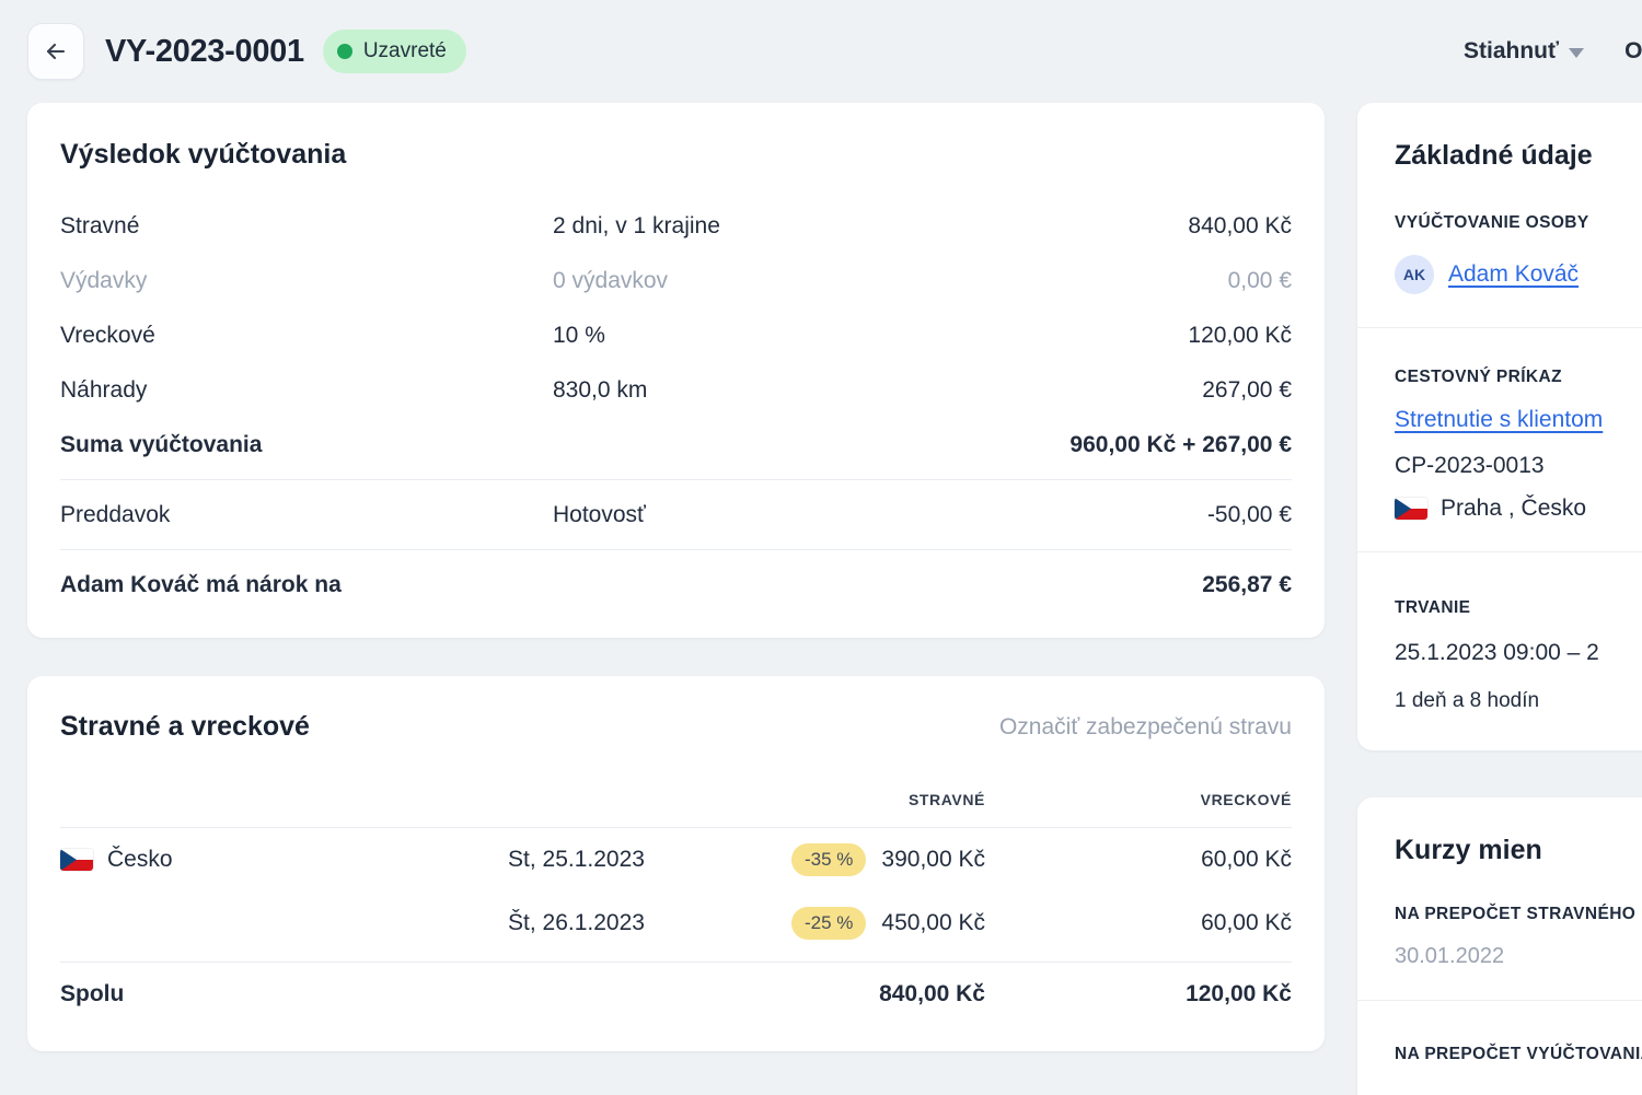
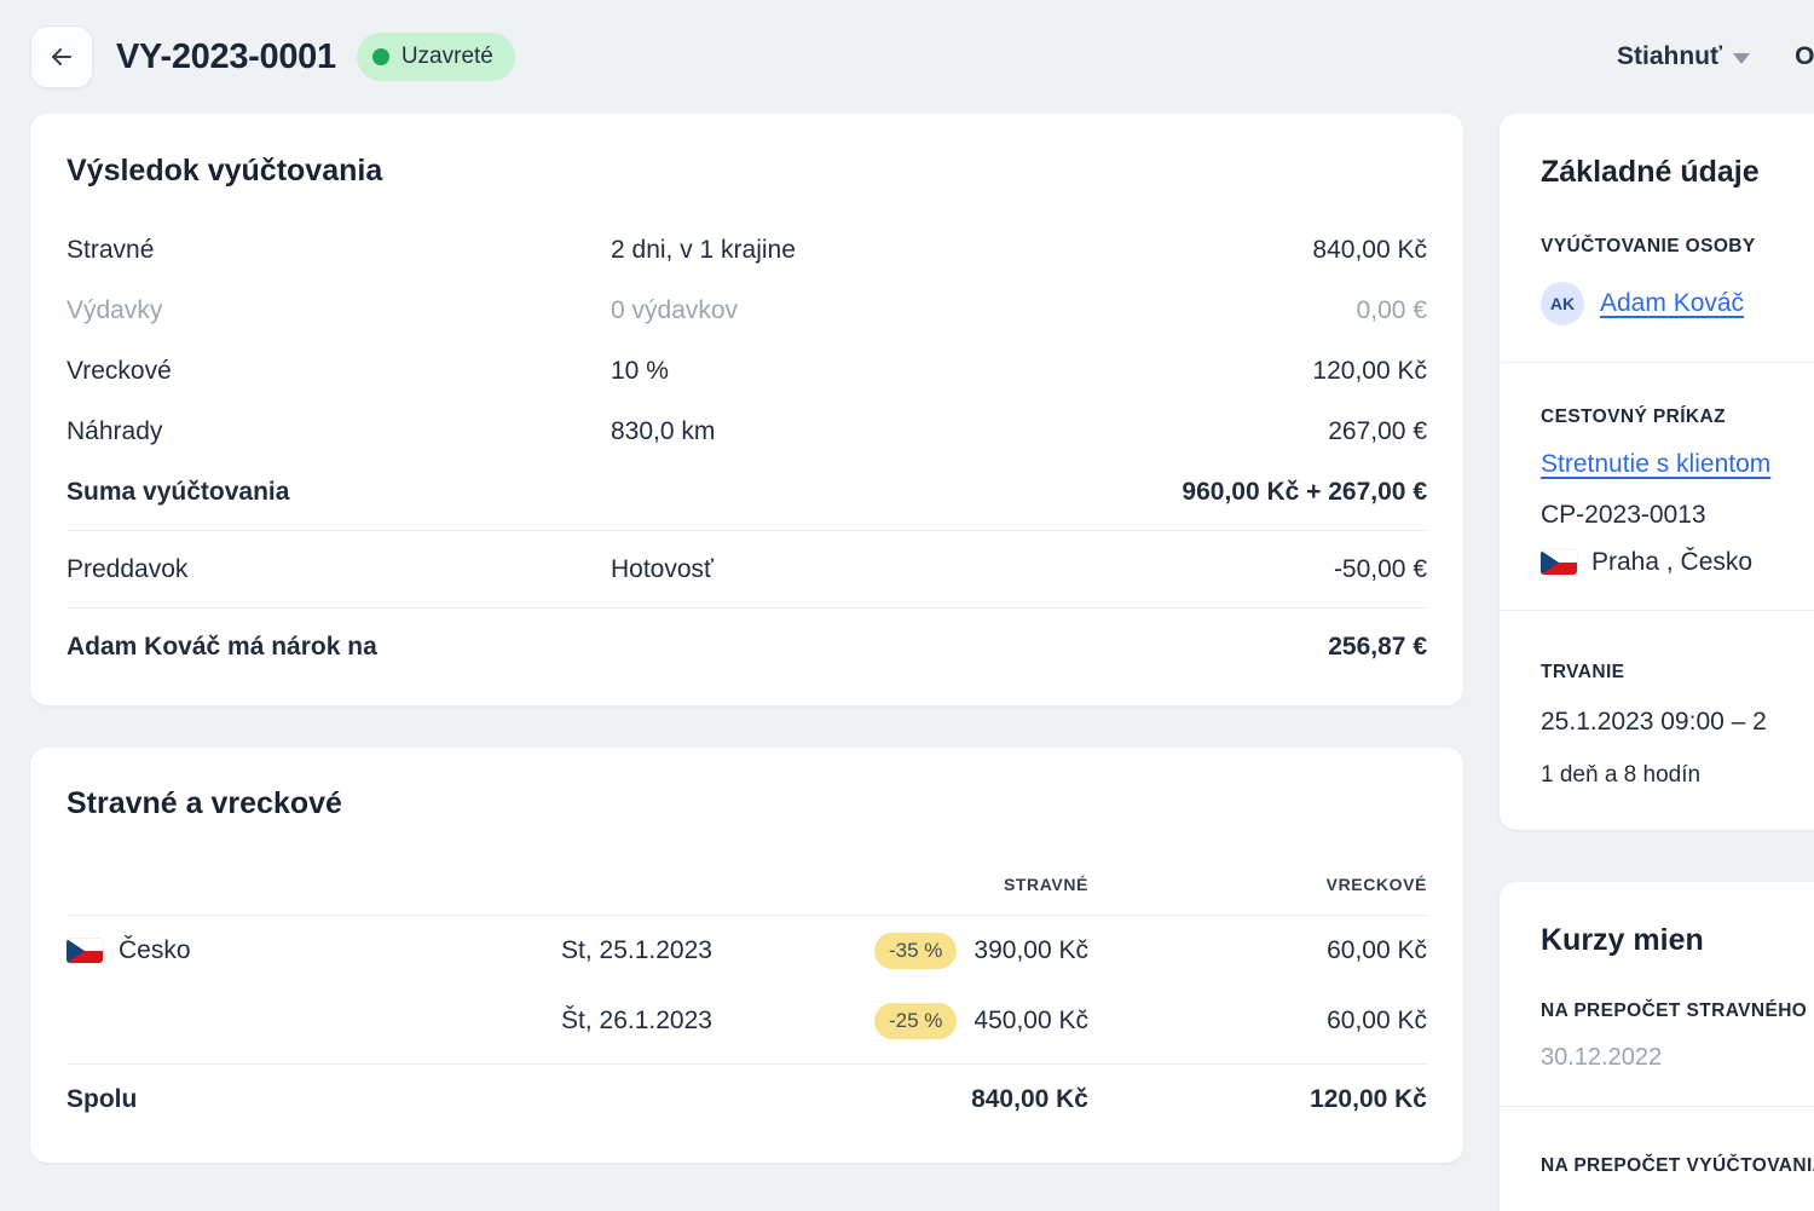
  VY-2023-0001
  Uzavreté
  Stiahnuť
  O
  Výsledok vyúčtovania
  Stravné
  2 dni, v 1 krajine
  840,00 Kč
  Výdavky
  0 výdavkov
  0,00 €
  Vreckové
  10 %
  120,00 Kč
  Náhrady
  830,0 km
  267,00 €
  Suma vyúčtovania
  960,00 Kč + 267,00 €
  Preddavok
  Hotovosť
  -50,00 €
  Adam Kováč má nárok na
  256,87 €
  Stravné a vreckové
- Označiť zabezpečenú stravu
  STRAVNÉ
  VRECKOVÉ
  Česko
  St, 25.1.2023
  -35 %
  390,00 Kč
  60,00 Kč
  Št, 26.1.2023
  -25 %
  450,00 Kč
  60,00 Kč
  Spolu
  840,00 Kč
  120,00 Kč
  Základné údaje
  VYÚČTOVANIE OSOBY
  AK
  Adam Kováč
  CESTOVNÝ PRÍKAZ
  Stretnutie s klientom
  CP-2023-0013
  Praha , Česko
  TRVANIE
  25.1.2023 09:00 – 2
  1 deň a 8 hodín
  Kurzy mien
  NA PREPOČET STRAVNÉHO
- 30.01.2022
+ 30.12.2022
  NA PREPOČET VYÚČTOVANI
